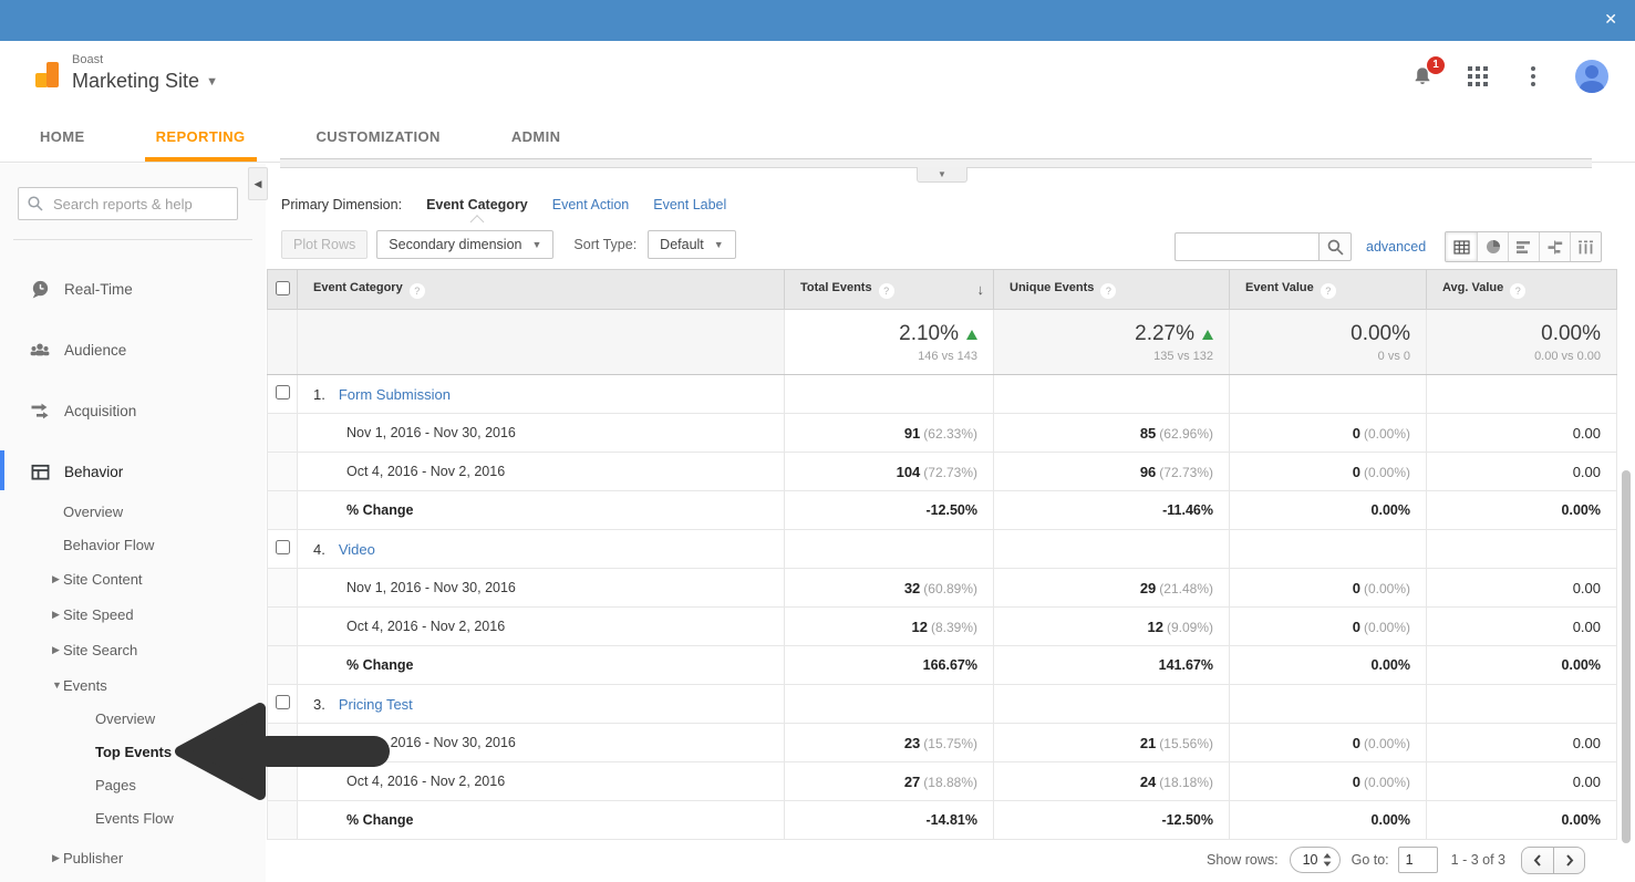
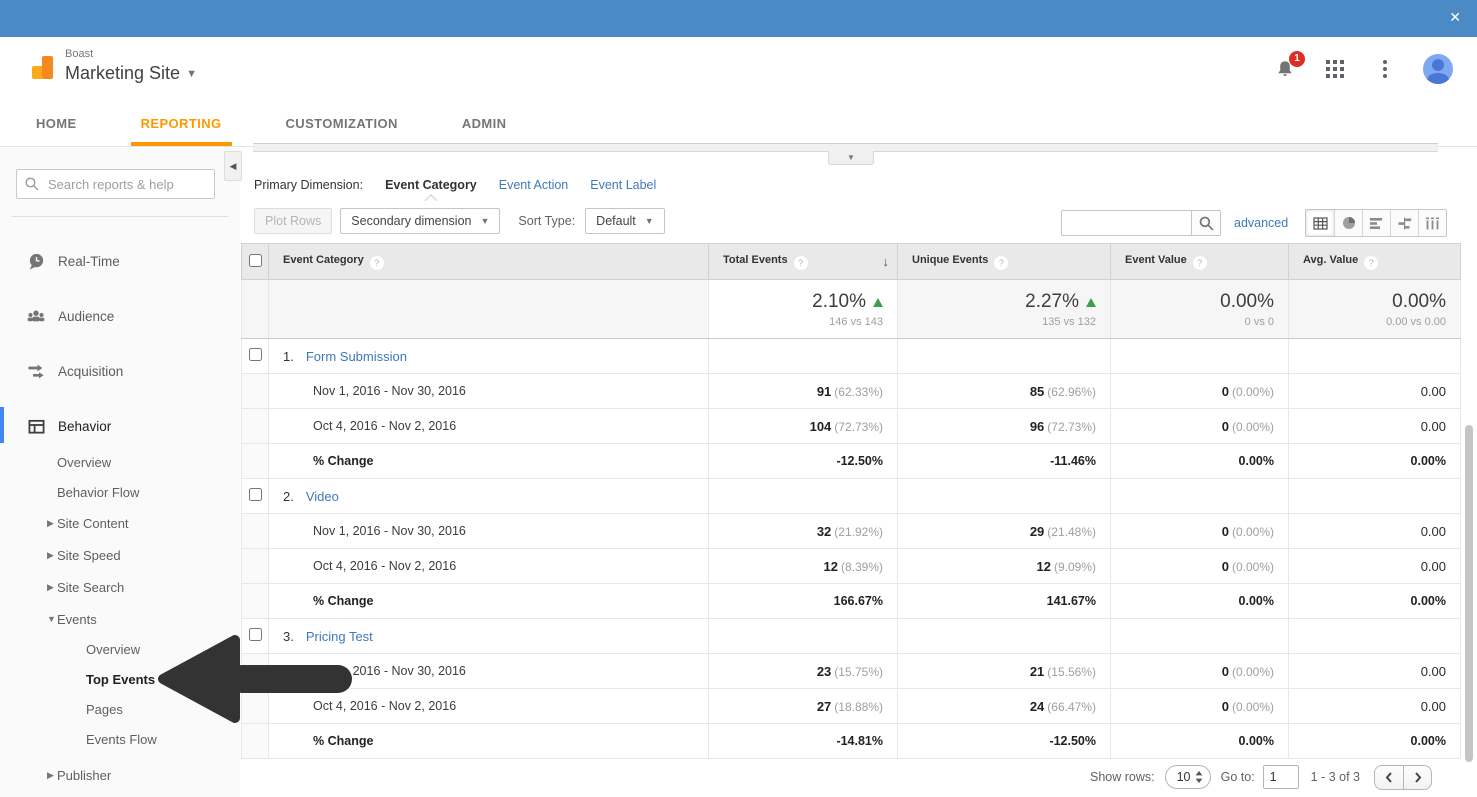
  ✕
  Boast
  Marketing Site ▼
  1
  HOME
  REPORTING
  CUSTOMIZATION
  ADMIN
  ◀
  Search reports & help
  Real-Time
  Audience
  Acquisition
  Behavior
  Overview
  Behavior Flow
  ▶
  Site Content
  ▶
  Site Speed
  ▶
  Site Search
  ▼
  Events
  Overview
  Top Events
  Pages
  Events Flow
  ▶
  Publisher
  ▼
  Primary Dimension:
  Event Category
  Event Action
  Event Label
  Plot Rows
  Secondary dimension
  ▼
  Sort Type:
  Default
  ▼
  advanced
  	Event Category ?	Total Events ? ↓	Unique Events ?	Event Value ?	Avg. Value ?
  		2.10%146 vs 143	2.27%135 vs 132	0.00%0 vs 0	0.00%0.00 vs 0.00
  	1. Form Submission
  	Nov 1, 2016 - Nov 30, 2016	91 (62.33%)	85 (62.96%)	0 (0.00%)	0.00
  	Oct 4, 2016 - Nov 2, 2016	104 (72.73%)	96 (72.73%)	0 (0.00%)	0.00
  	% Change	-12.50%	-11.46%	0.00%	0.00%
- 	4. Video
+ 	2. Video
- 	Nov 1, 2016 - Nov 30, 2016	32 (60.89%)	29 (21.48%)	0 (0.00%)	0.00
+ 	Nov 1, 2016 - Nov 30, 2016	32 (21.92%)	29 (21.48%)	0 (0.00%)	0.00
  	Oct 4, 2016 - Nov 2, 2016	12 (8.39%)	12 (9.09%)	0 (0.00%)	0.00
  	% Change	166.67%	141.67%	0.00%	0.00%
  	3. Pricing Test
  	2016 - Nov 30, 2016	23 (15.75%)	21 (15.56%)	0 (0.00%)	0.00
- 	Oct 4, 2016 - Nov 2, 2016	27 (18.88%)	24 (18.18%)	0 (0.00%)	0.00
+ 	Oct 4, 2016 - Nov 2, 2016	27 (18.88%)	24 (66.47%)	0 (0.00%)	0.00
  	% Change	-14.81%	-12.50%	0.00%	0.00%
  Show rows:
  10
  Go to:
  1
  1 - 3 of 3
